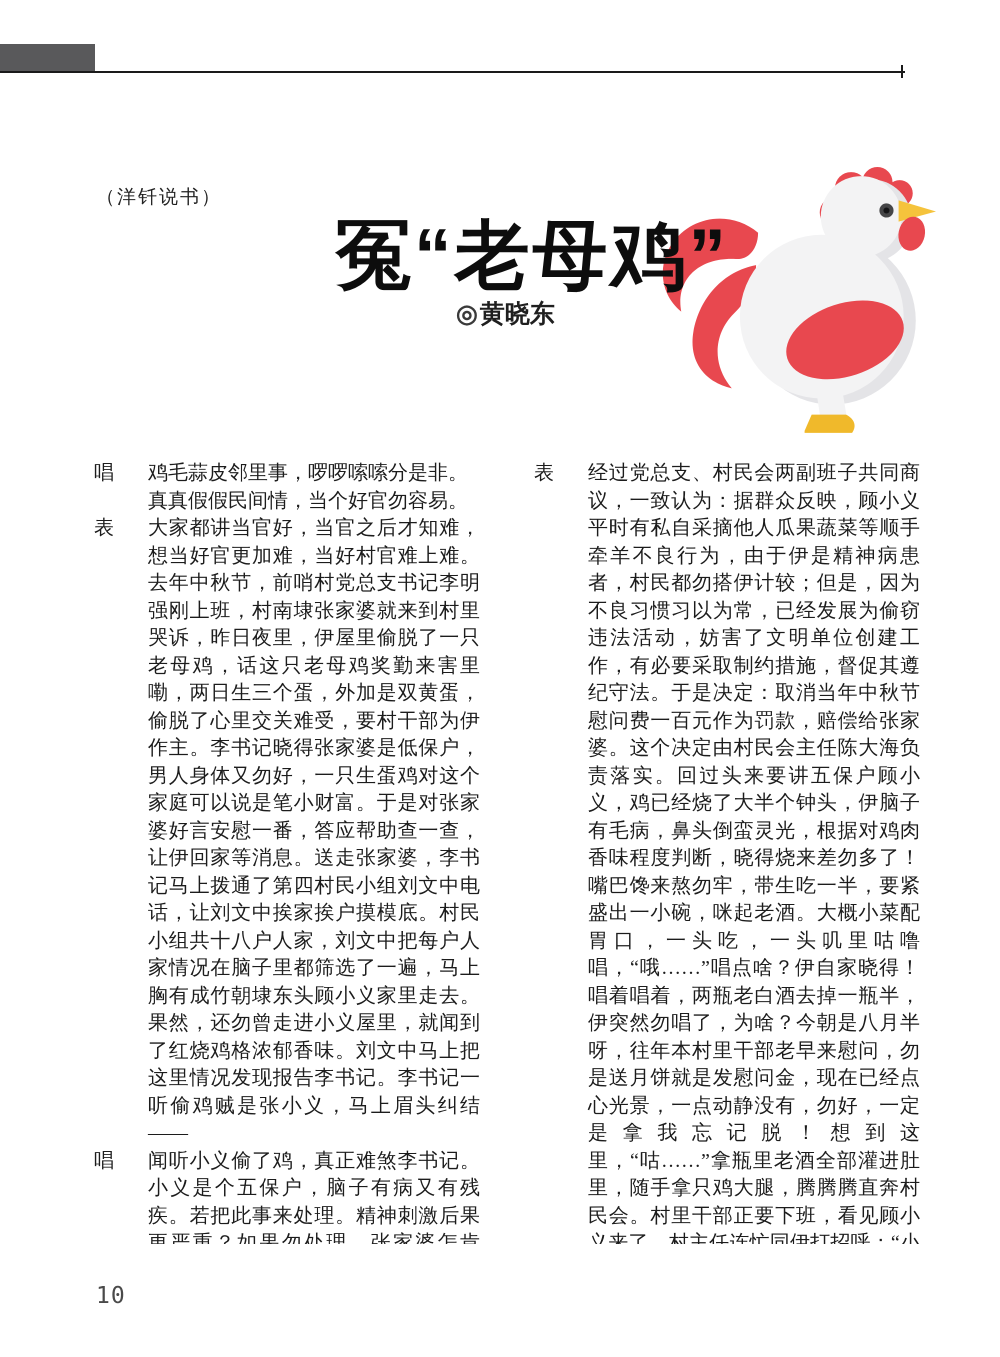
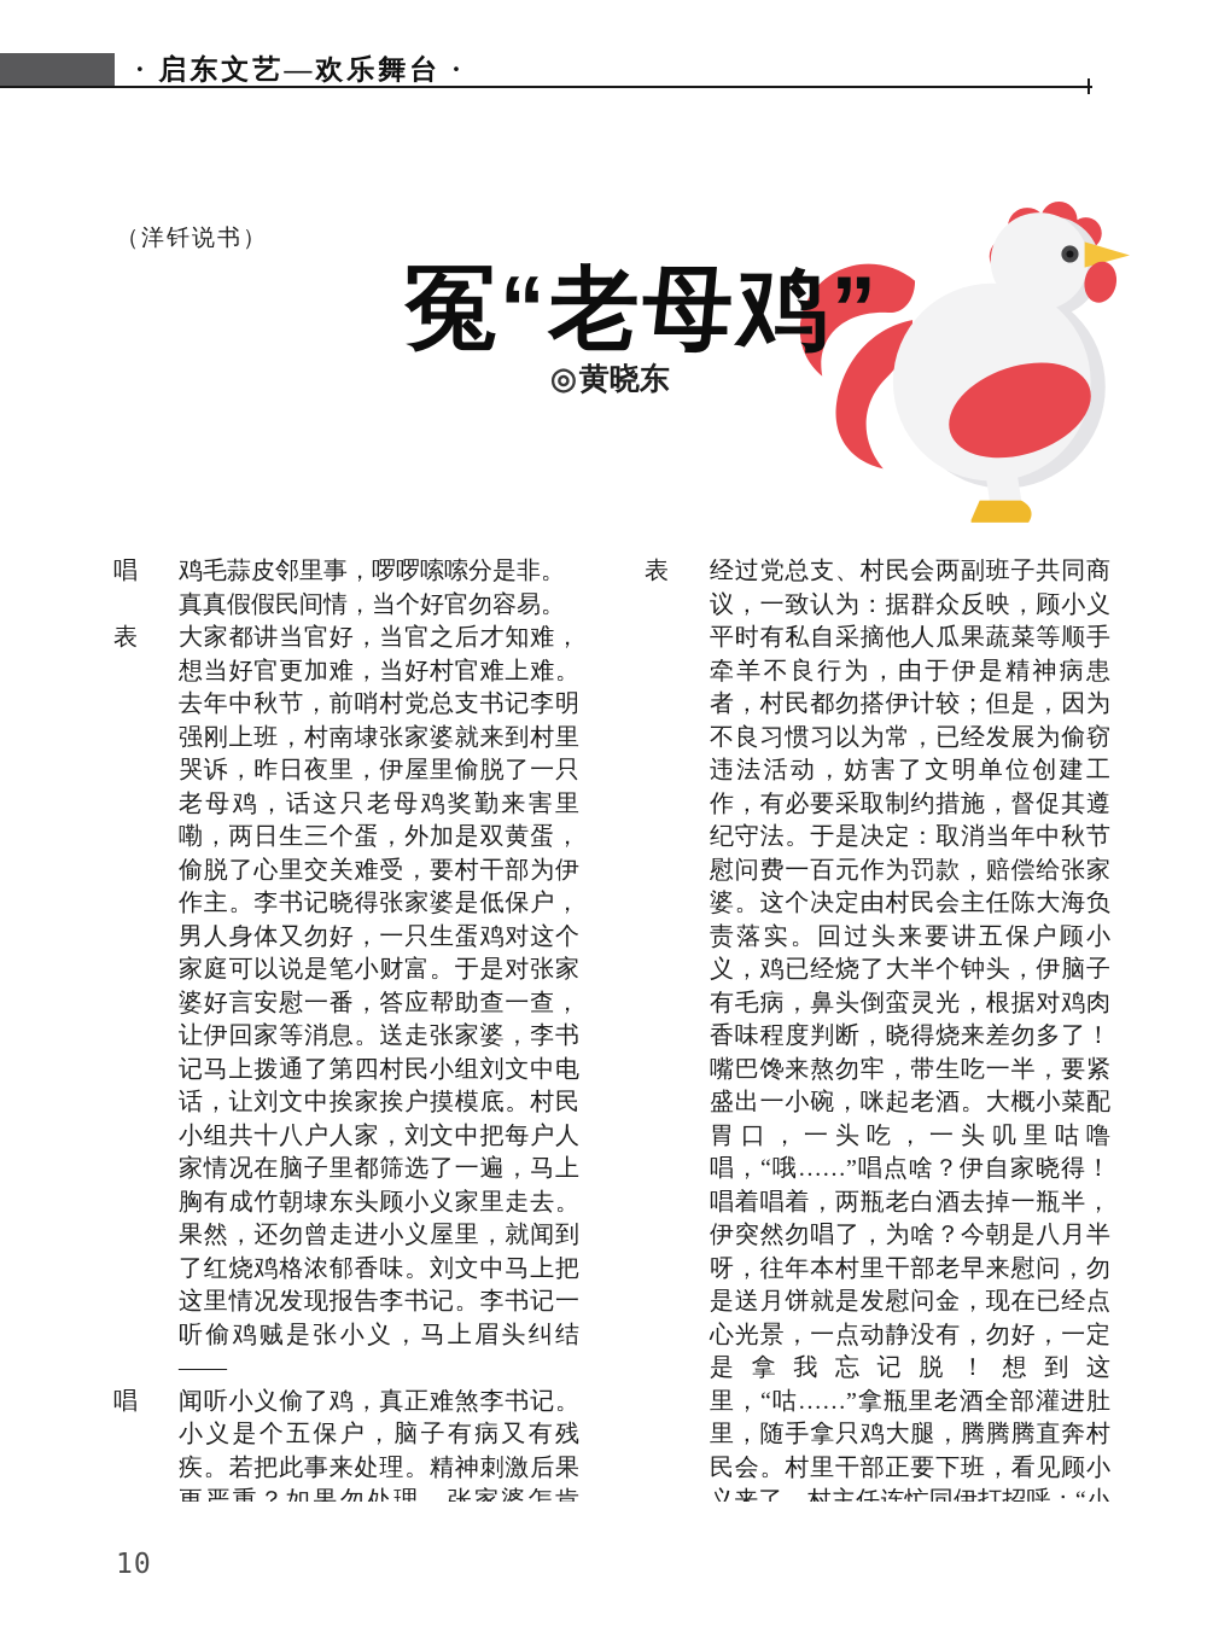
+ · 启东文艺—欢乐舞台 ·
  （洋钎说书）
  冤“老母鸡”
  ◎黄晓东
  唱
  鸡毛蒜皮邻里事，啰啰嗦嗦分是非。
  真真假假民间情，当个好官勿容易。
  表
  大家都讲当官好，当官之后才知难，想当好官更加难，当好村官难上难。去年中秋节，前哨村党总支书记李明强刚上班，村南埭张家婆就来到村里哭诉，昨日夜里，伊屋里偷脱了一只老母鸡，话这只老母鸡奖勤来害里嘞，两日生三个蛋，外加是双黄蛋，偷脱了心里交关难受，要村干部为伊作主。李书记晓得张家婆是低保户，男人身体又勿好，一只生蛋鸡对这个家庭可以说是笔小财富。于是对张家婆好言安慰一番，答应帮助查一查，让伊回家等消息。送走张家婆，李书记马上拨通了第四村民小组刘文中电话，让刘文中挨家挨户摸模底。村民小组共十八户人家，刘文中把每户人家情况在脑子里都筛选了一遍，马上胸有成竹朝埭东头顾小义家里走去。果然，还勿曾走进小义屋里，就闻到了红烧鸡格浓郁香味。刘文中马上把这里情况发现报告李书记。李书记一听偷鸡贼是张小义，马上眉头纠结——
  唱
  闻听小义偷了鸡，真正难煞李书记。小义是个五保户，脑子有病又有残疾。若把此事来处理。精神刺激后果更严重？如果勿处理，张家婆怎肯
  表
  经过党总支、村民会两副班子共同商议，一致认为：据群众反映，顾小义平时有私自采摘他人瓜果蔬菜等顺手牵羊不良行为，由于伊是精神病患者，村民都勿搭伊计较；但是，因为不良习惯习以为常，已经发展为偷窃违法活动，妨害了文明单位创建工作，有必要采取制约措施，督促其遵纪守法。于是决定：取消当年中秋节慰问费一百元作为罚款，赔偿给张家婆。这个决定由村民会主任陈大海负责落实。回过头来要讲五保户顾小义，鸡已经烧了大半个钟头，伊脑子有毛病，鼻头倒蛮灵光，根据对鸡肉香味程度判断，晓得烧来差勿多了！嘴巴馋来熬勿牢，带生吃一半，要紧盛出一小碗，咪起老酒。大概小菜配胃口，一头吃，一头叽里咕噜唱，“哦……”唱点啥？伊自家晓得！唱着唱着，两瓶老白酒去掉一瓶半，伊突然勿唱了，为啥？今朝是八月半呀，往年本村里干部老早来慰问，勿是送月饼就是发慰问金，现在已经点心光景，一点动静没有，勿好，一定是拿我忘记脱！想到这里，“咕……”拿瓶里老酒全部灌进肚里，随手拿只鸡大腿，腾腾腾直奔村民会。村里干部正要下班，看见顾小义来了，村主任连忙同伊打招呼：“小
  10
